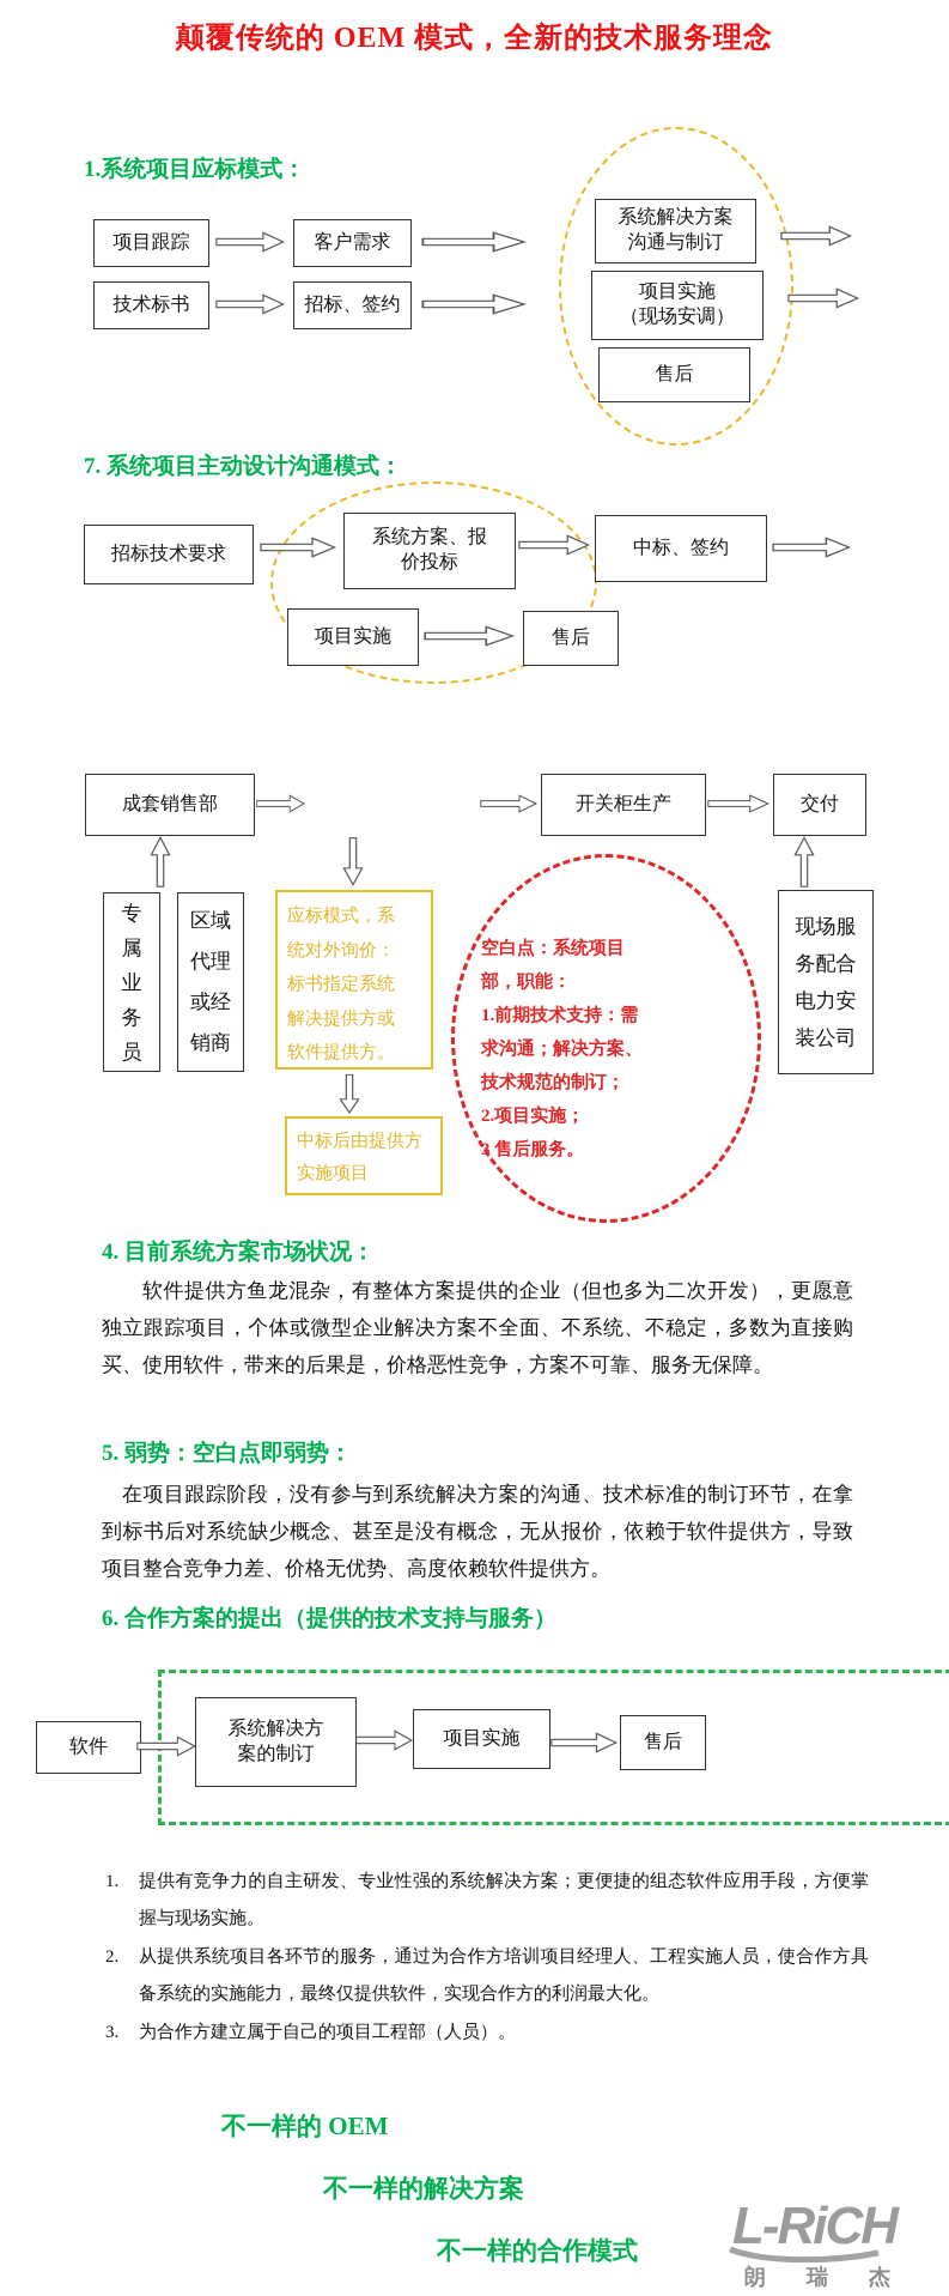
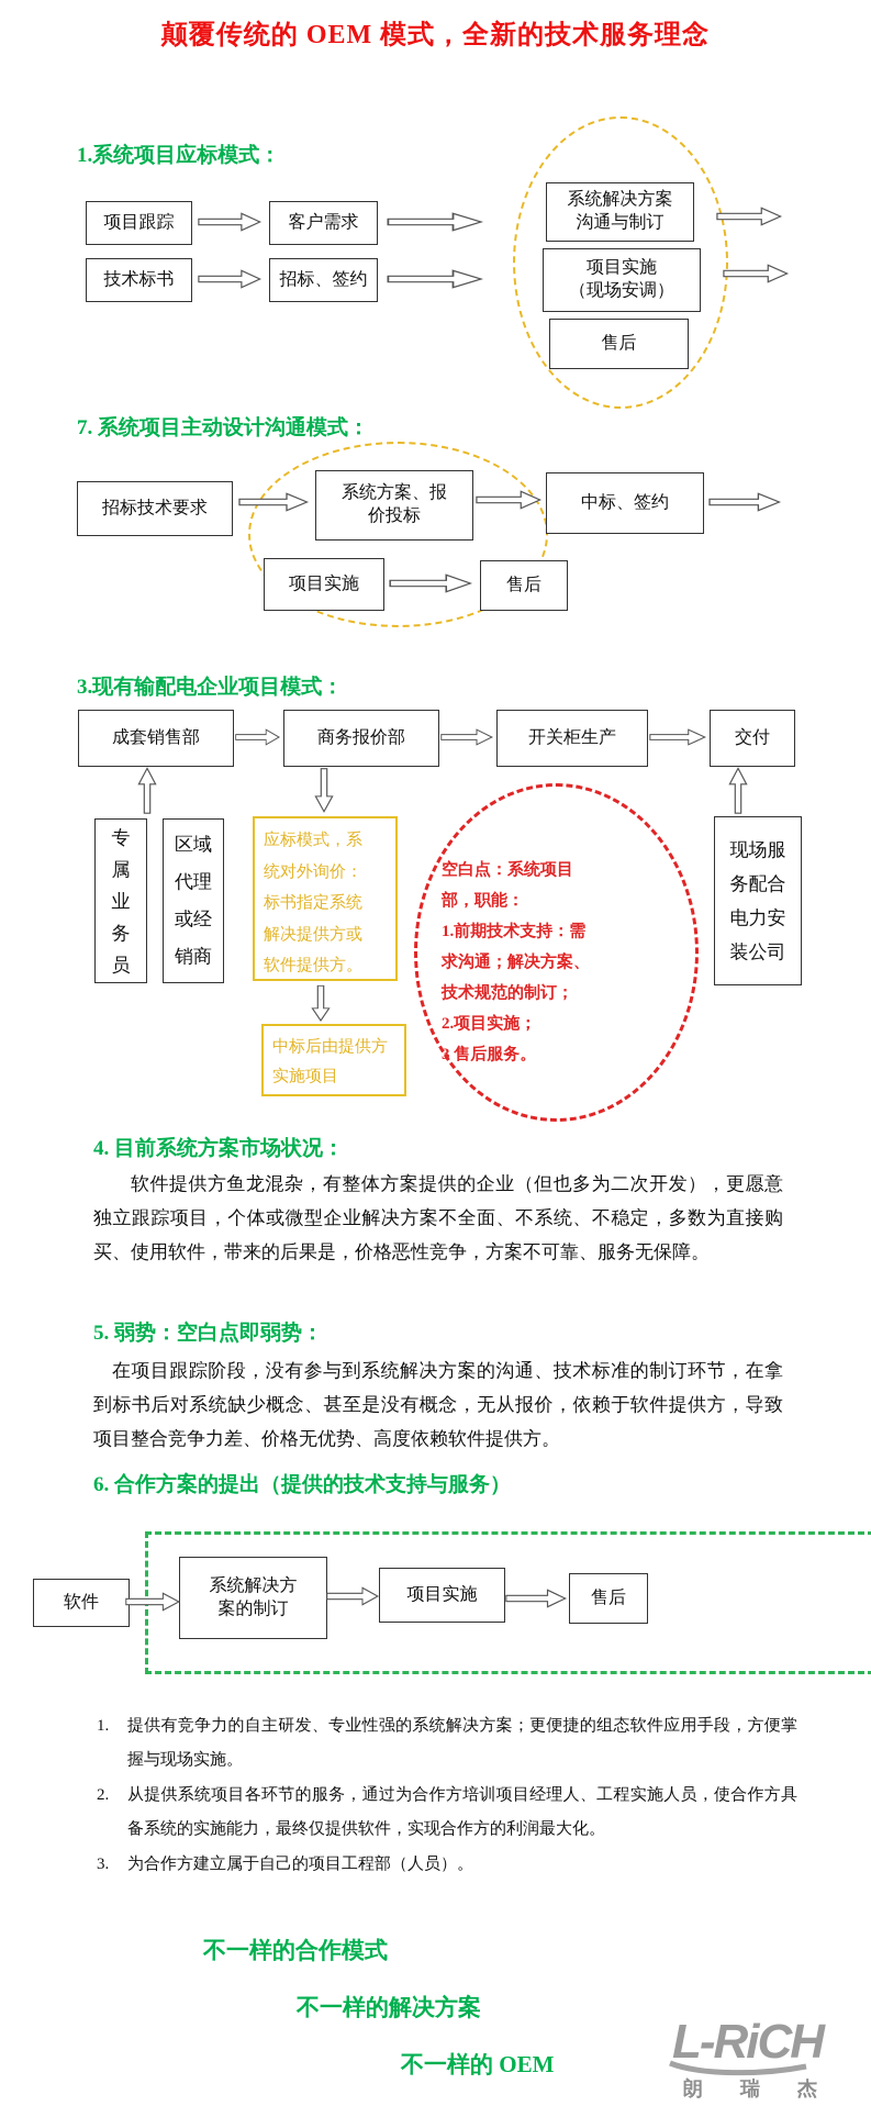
  颠覆传统的 OEM 模式，全新的技术服务理念
  1.系统项目应标模式：
  项目跟踪
  客户需求
  技术标书
  招标、签约
  系统解决方案
  沟通与制订
  项目实施
  （现场安调）
  售后
  7. 系统项目主动设计沟通模式：
  招标技术要求
  系统方案、报
  价投标
  中标、签约
  项目实施
  售后
+ 3.现有输配电企业项目模式：
  成套销售部
+ 商务报价部
  开关柜生产
  交付
  专
  属
  业
  务
  员
  区域
  代理
  或经
  销商
  应标模式，系
  统对外询价：
  标书指定系统
  解决提供方或
  软件提供方。
  空白点：系统项目
  部，职能：
  1.前期技术支持：需
  求沟通；解决方案、
  技术规范的制订；
  2.项目实施；
  3 售后服务。
  现场服
  务配合
  电力安
  装公司
  中标后由提供方
  实施项目
  4. 目前系统方案市场状况：
  软件提供方鱼龙混杂，有整体方案提供的企业（但也多为二次开发），更愿意独立跟踪项目，个体或微型企业解决方案不全面、不系统、不稳定，多数为直接购买、使用软件，带来的后果是，价格恶性竞争，方案不可靠、服务无保障。
  5. 弱势：空白点即弱势：
  在项目跟踪阶段，没有参与到系统解决方案的沟通、技术标准的制订环节，在拿到标书后对系统缺少概念、甚至是没有概念，无从报价，依赖于软件提供方，导致项目整合竞争力差、价格无优势、高度依赖软件提供方。
  6. 合作方案的提出（提供的技术支持与服务）
  软件
  系统解决方
  案的制订
  项目实施
  售后
  1.
  提供有竞争力的自主研发、专业性强的系统解决方案；更便捷的组态软件应用手段，方便掌握与现场实施。
  2.
  从提供系统项目各环节的服务，通过为合作方培训项目经理人、工程实施人员，使合作方具备系统的实施能力，最终仅提供软件，实现合作方的利润最大化。
  3.
  为合作方建立属于自己的项目工程部（人员）。
- 不一样的 OEM
+ 不一样的合作模式
  不一样的解决方案
- 不一样的合作模式
+ 不一样的 OEM
  L-RiCH
  朗瑞杰
